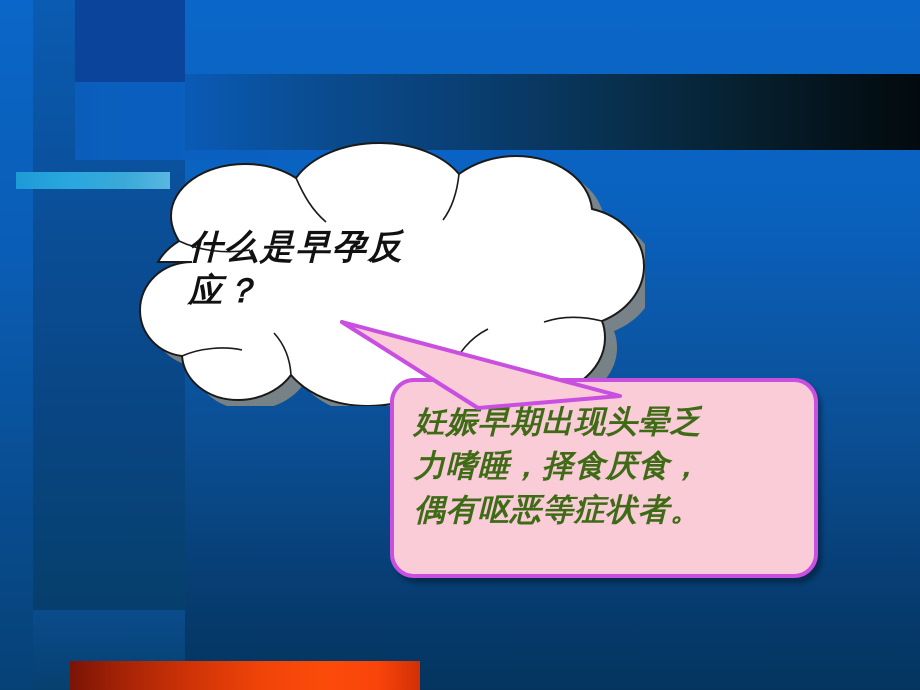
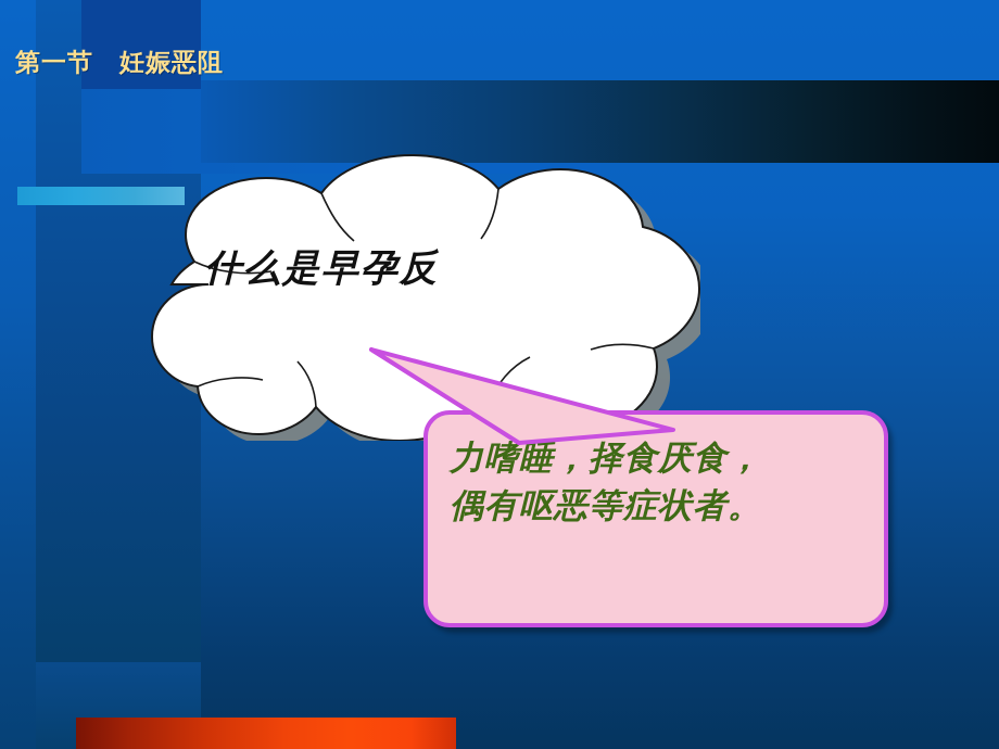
+ 第一节 妊娠恶阻
  什么是早孕反
- 应？
- 妊娠早期出现头晕乏
  力嗜睡，择食厌食，
  偶有呕恶等症状者。
